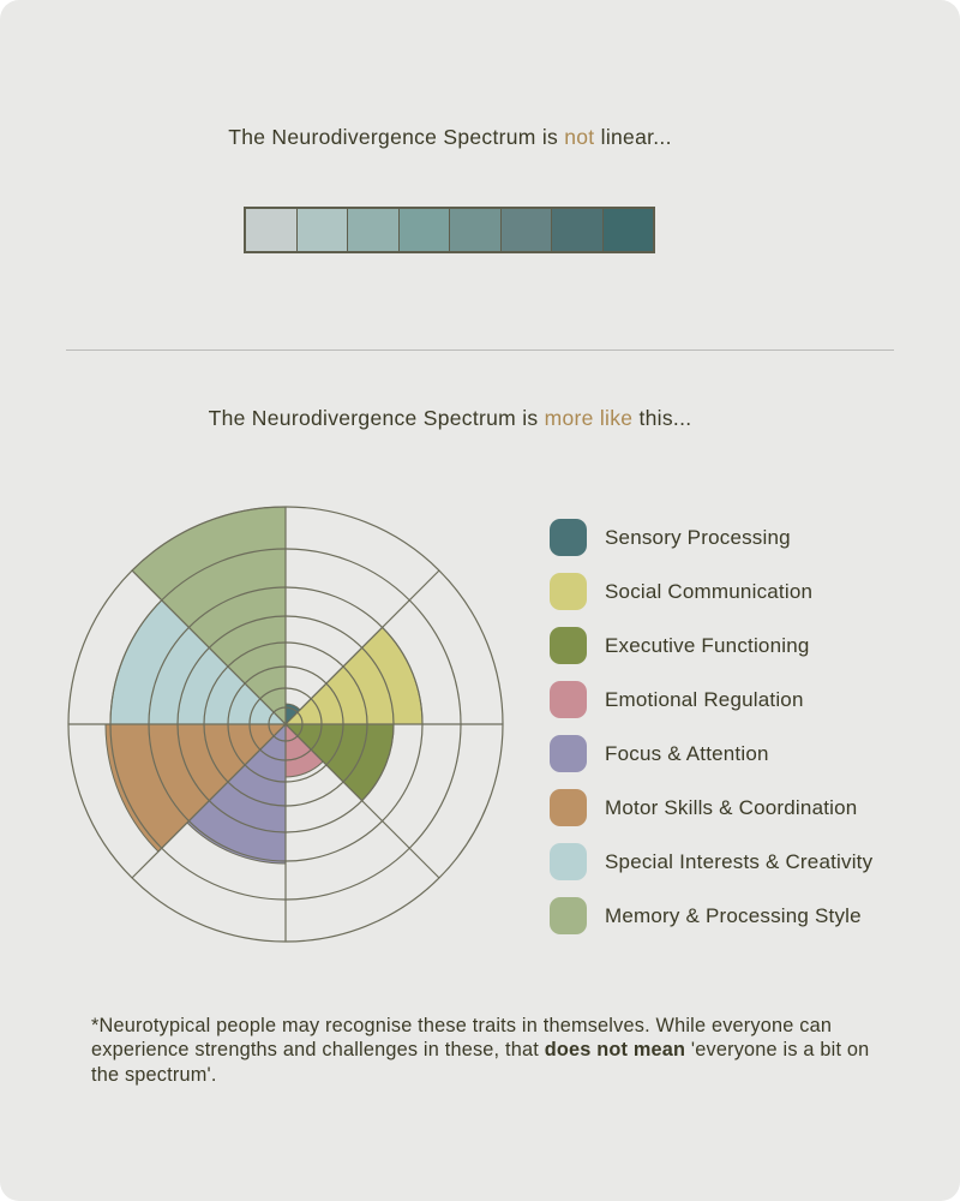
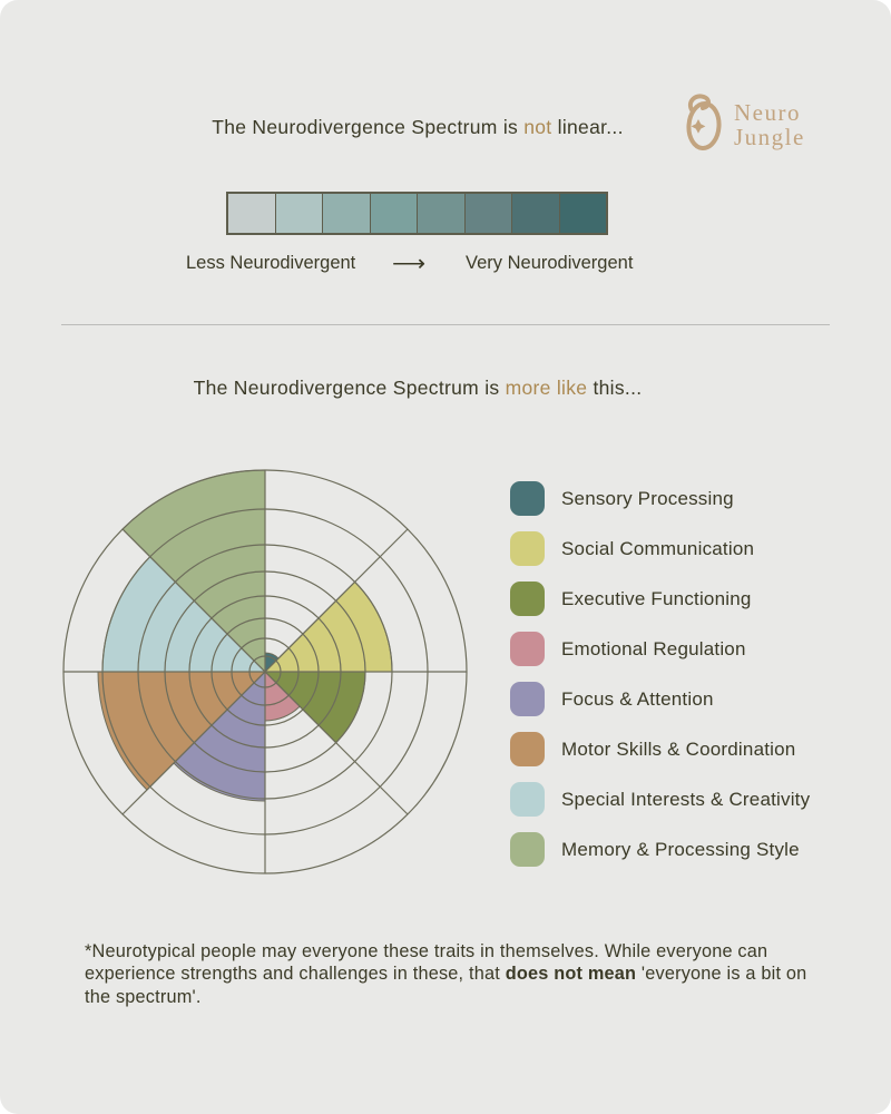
  The Neurodivergence Spectrum is not linear...
+ Neuro
+ Jungle
+ Less Neurodivergent
+ ⟶
+ Very Neurodivergent
  The Neurodivergence Spectrum is more like this...
  Sensory Processing
  Social Communication
  Executive Functioning
  Emotional Regulation
  Focus & Attention
  Motor Skills & Coordination
  Special Interests & Creativity
  Memory & Processing Style
- *Neurotypical people may recognise these traits in themselves. While everyone can experience strengths and challenges in these, that does not mean 'everyone is a bit on the spectrum'.
+ *Neurotypical people may everyone these traits in themselves. While everyone can experience strengths and challenges in these, that does not mean 'everyone is a bit on the spectrum'.
